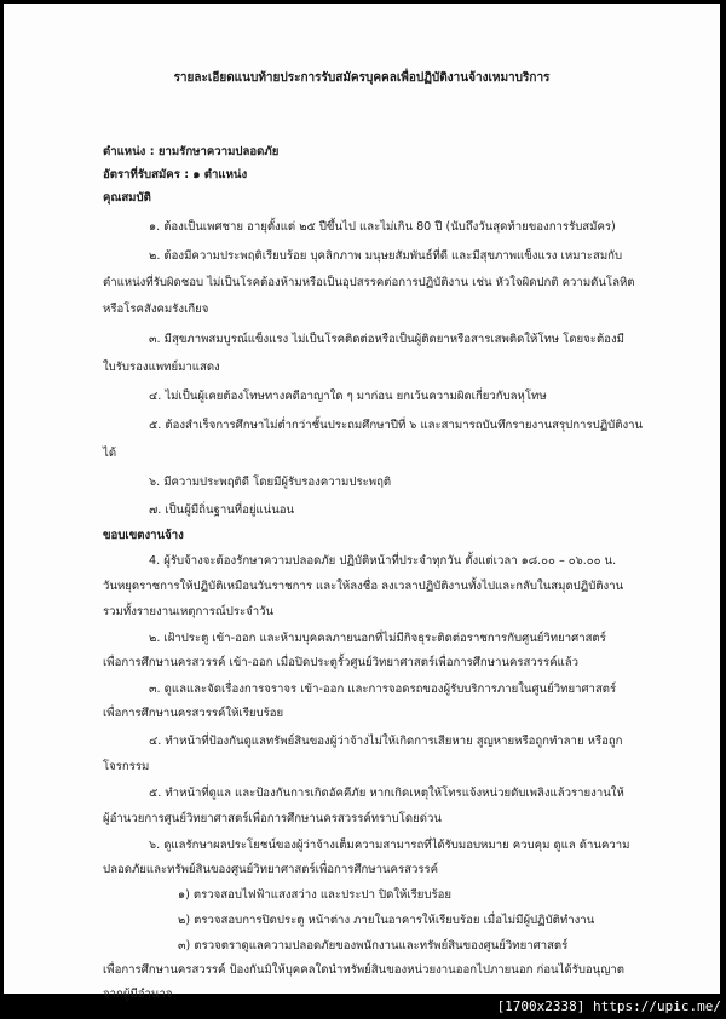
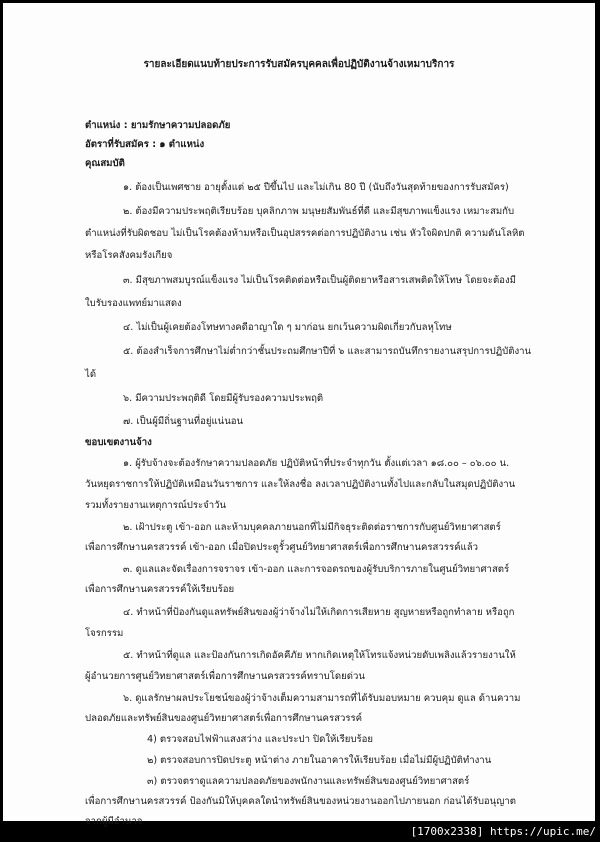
  รายละเอียดแนบท้ายประการรับสมัครบุคคลเพื่อปฏิบัติงานจ้างเหมาบริการ
  ตำแหน่ง : ยามรักษาความปลอดภัย
  อัตราที่รับสมัคร : ๑ ตำแหน่ง
  คุณสมบัติ
  ๑. ต้องเป็นเพศชาย อายุตั้งแต่ ๒๕ ปีขึ้นไป และไม่เกิน 80 ปี (นับถึงวันสุดท้ายของการรับสมัคร)
  ๒. ต้องมีความประพฤติเรียบร้อย บุคลิกภาพ มนุษยสัมพันธ์ที่ดี และมีสุขภาพแข็งแรง เหมาะสมกับ
  ตำแหน่งที่รับผิดชอบ ไม่เป็นโรคต้องห้ามหรือเป็นอุปสรรคต่อการปฏิบัติงาน เช่น หัวใจผิดปกติ ความดันโลหิต
  หรือโรคสังคมรังเกียจ
  ๓. มีสุขภาพสมบูรณ์แข็งแรง ไม่เป็นโรคติดต่อหรือเป็นผู้ติดยาหรือสารเสพติดให้โทษ โดยจะต้องมี
  ใบรับรองแพทย์มาแสดง
  ๔. ไม่เป็นผู้เคยต้องโทษทางคดีอาญาใด ๆ มาก่อน ยกเว้นความผิดเกี่ยวกับลหุโทษ
  ๕. ต้องสำเร็จการศึกษาไม่ต่ำกว่าชั้นประถมศึกษาปีที่ ๖ และสามารถบันทึกรายงานสรุปการปฏิบัติงาน
  ได้
  ๖. มีความประพฤติดี โดยมีผู้รับรองความประพฤติ
  ๗. เป็นผู้มีถิ่นฐานที่อยู่แน่นอน
  ขอบเขตงานจ้าง
- 4. ผู้รับจ้างจะต้องรักษาความปลอดภัย ปฏิบัติหน้าที่ประจำทุกวัน ตั้งแต่เวลา ๑๘.๐๐ – ๐๖.๐๐ น.
+ ๑. ผู้รับจ้างจะต้องรักษาความปลอดภัย ปฏิบัติหน้าที่ประจำทุกวัน ตั้งแต่เวลา ๑๘.๐๐ – ๐๖.๐๐ น.
  วันหยุดราชการให้ปฏิบัติเหมือนวันราชการ และให้ลงชื่อ ลงเวลาปฏิบัติงานทั้งไปและกลับในสมุดปฏิบัติงาน
  รวมทั้งรายงานเหตุการณ์ประจำวัน
  ๒. เฝ้าประตู เข้า-ออก และห้ามบุคคลภายนอกที่ไม่มีกิจธุระติดต่อราชการกับศูนย์วิทยาศาสตร์
  เพื่อการศึกษานครสวรรค์ เข้า-ออก เมื่อปิดประตูรั้วศูนย์วิทยาศาสตร์เพื่อการศึกษานครสวรรค์แล้ว
  ๓. ดูแลและจัดเรื่องการจราจร เข้า-ออก และการจอดรถของผู้รับบริการภายในศูนย์วิทยาศาสตร์
  เพื่อการศึกษานครสวรรค์ให้เรียบร้อย
  ๔. ทำหน้าที่ป้องกันดูแลทรัพย์สินของผู้ว่าจ้างไม่ให้เกิดการเสียหาย สูญหายหรือถูกทำลาย หรือถูก
  โจรกรรม
  ๕. ทำหน้าที่ดูแล และป้องกันการเกิดอัคคีภัย หากเกิดเหตุให้โทรแจ้งหน่วยดับเพลิงแล้วรายงานให้
  ผู้อำนวยการศูนย์วิทยาศาสตร์เพื่อการศึกษานครสวรรค์ทราบโดยด่วน
  ๖. ดูแลรักษาผลประโยชน์ของผู้ว่าจ้างเต็มความสามารถที่ได้รับมอบหมาย ควบคุม ดูแล ด้านความ
  ปลอดภัยและทรัพย์สินของศูนย์วิทยาศาสตร์เพื่อการศึกษานครสวรรค์
- ๑) ตรวจสอบไฟฟ้าแสงสว่าง และประปา ปิดให้เรียบร้อย
+ 4) ตรวจสอบไฟฟ้าแสงสว่าง และประปา ปิดให้เรียบร้อย
  ๒) ตรวจสอบการปิดประตู หน้าต่าง ภายในอาคารให้เรียบร้อย เมื่อไม่มีผู้ปฏิบัติทำงาน
  ๓) ตรวจตราดูแลความปลอดภัยของพนักงานและทรัพย์สินของศูนย์วิทยาศาสตร์
  เพื่อการศึกษานครสวรรค์ ป้องกันมิให้บุคคลใดนำทรัพย์สินของหน่วยงานออกไปภายนอก ก่อนได้รับอนุญาต
  จากผู้มีอำนาจ
  [1700x2338] https://upic.me/
